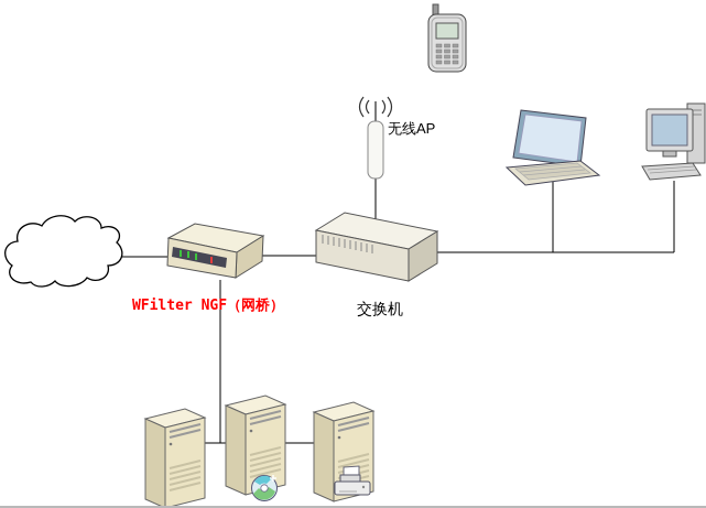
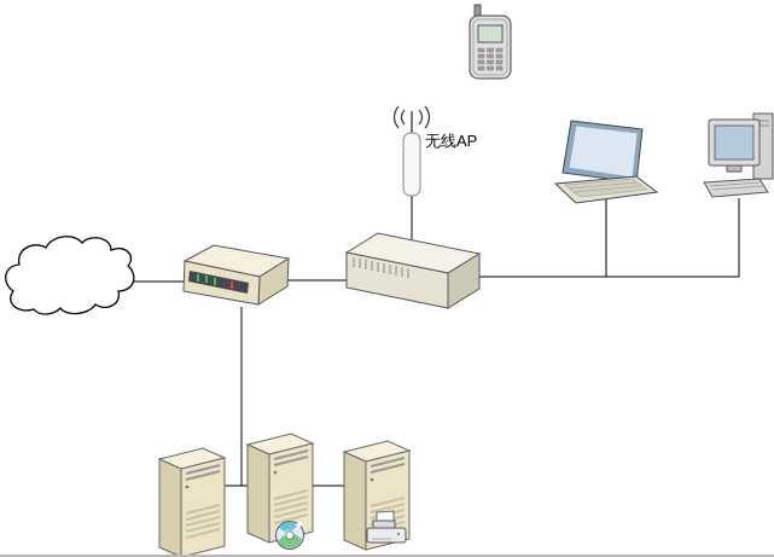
- WFilter NGF（网桥）
- 交换机
  无线AP
